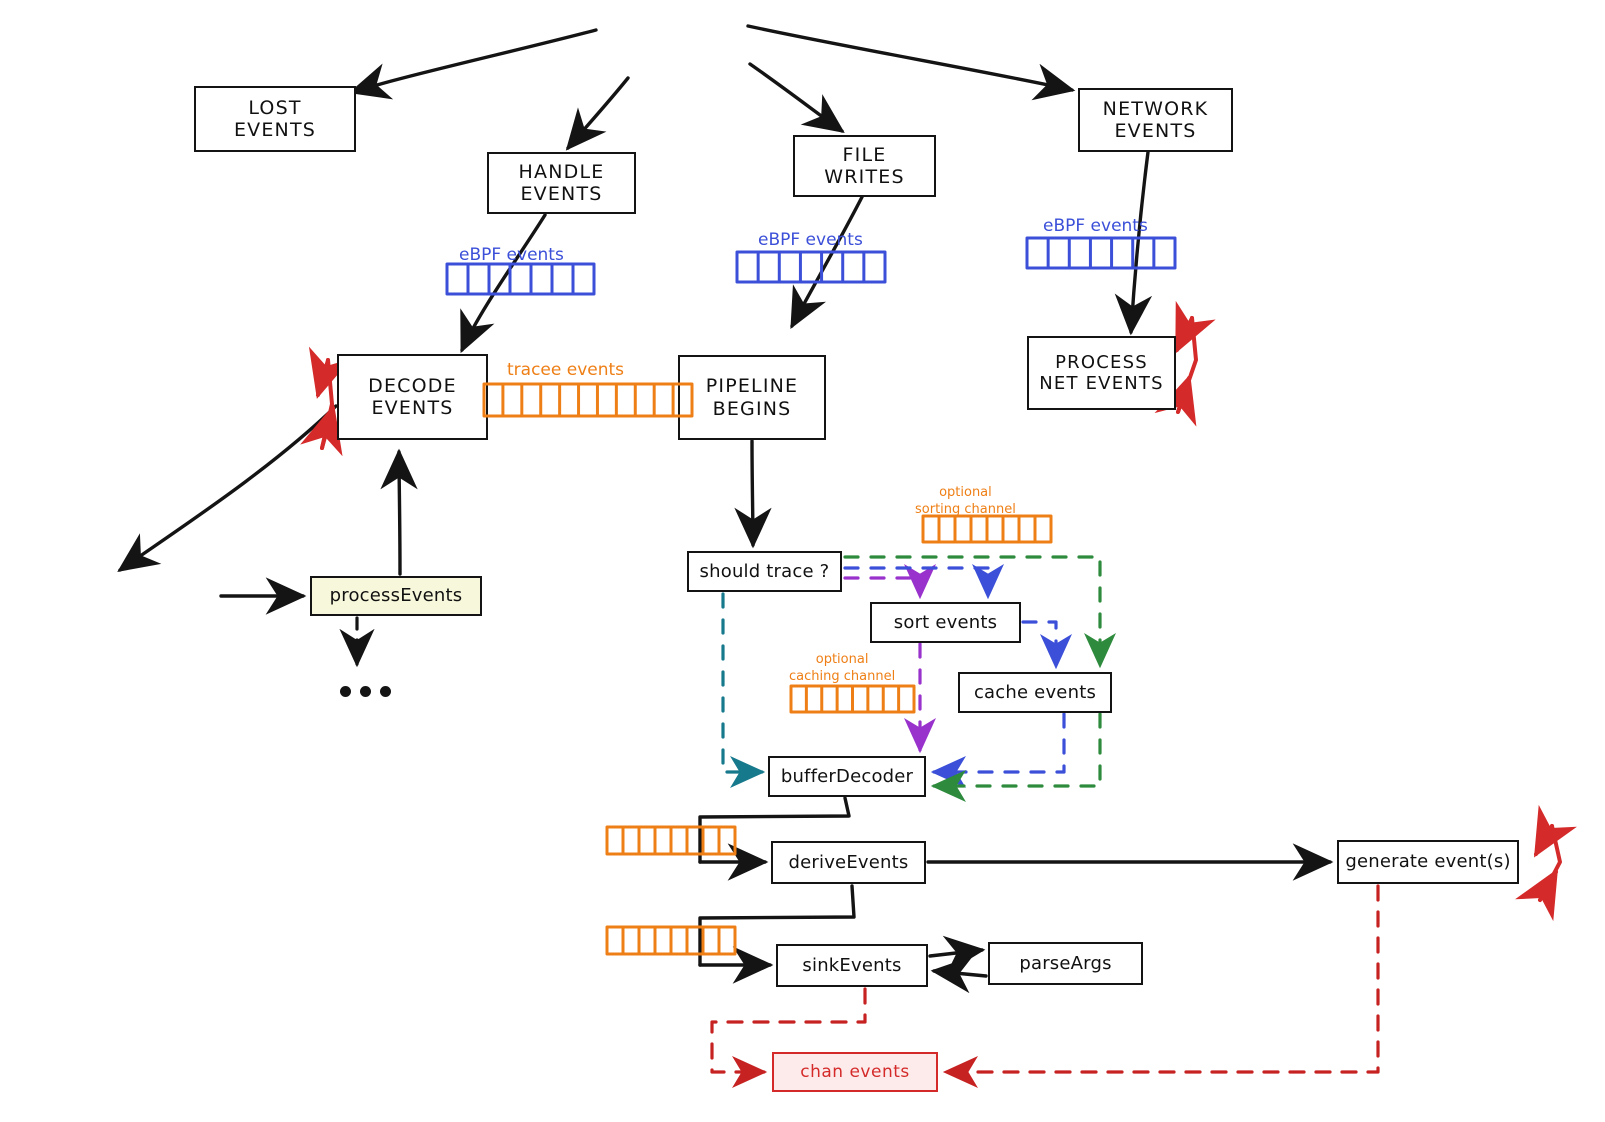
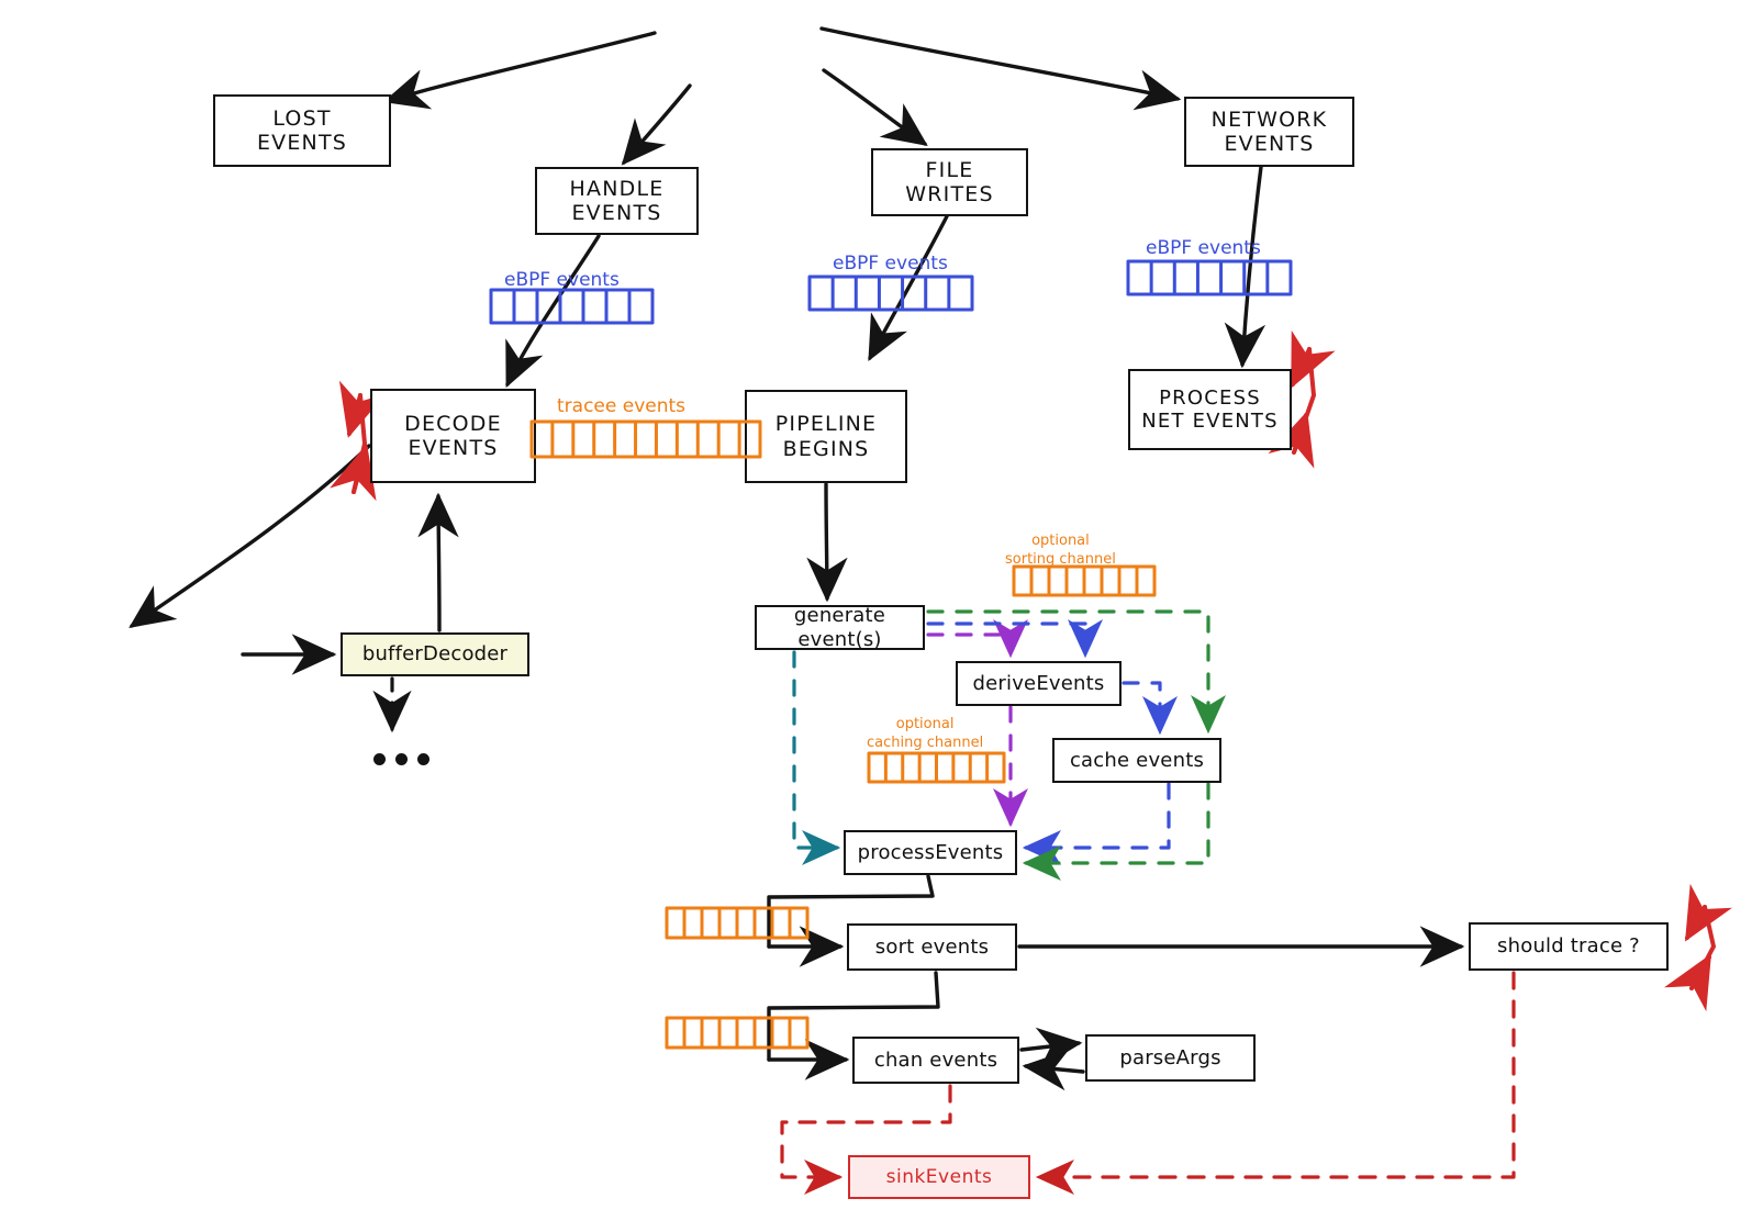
  LOST
  EVENTS
  HANDLE
  EVENTS
  FILE
  WRITES
  NETWORK
  EVENTS
  DECODE
  EVENTS
  PIPELINE
  BEGINS
  PROCESS
  NET EVENTS
- processEvents
+ bufferDecoder
- should trace ?
+ generate event(s)
- sort events
+ deriveEvents
  cache events
- bufferDecoder
+ processEvents
- deriveEvents
+ sort events
- sinkEvents
+ chan events
  parseArgs
- generate event(s)
+ should trace ?
- chan events
+ sinkEvents
  eBPF events
  eBPF events
  eBPF events
  tracee events
  optional
  sorting channel
  optional
  caching channel
